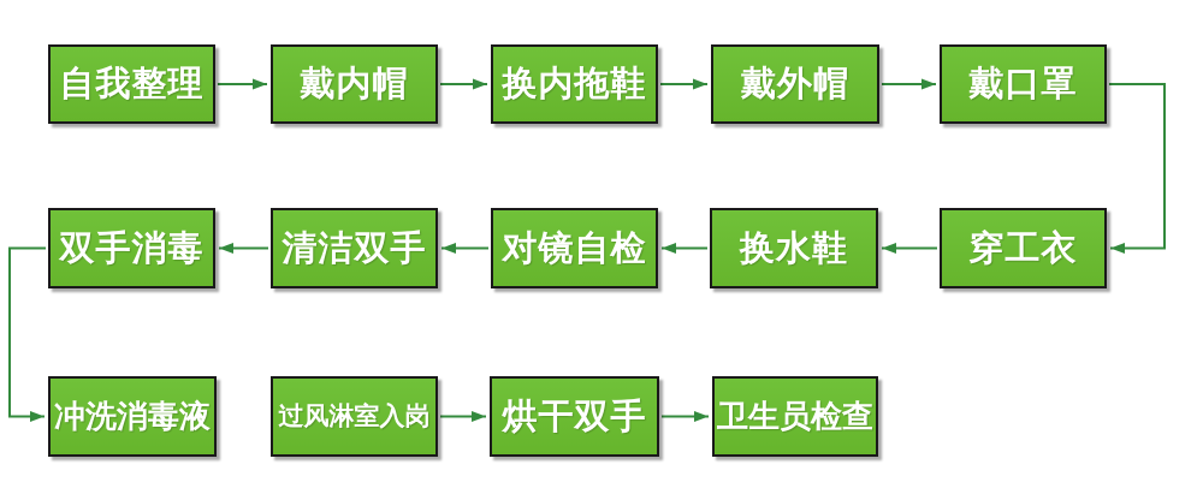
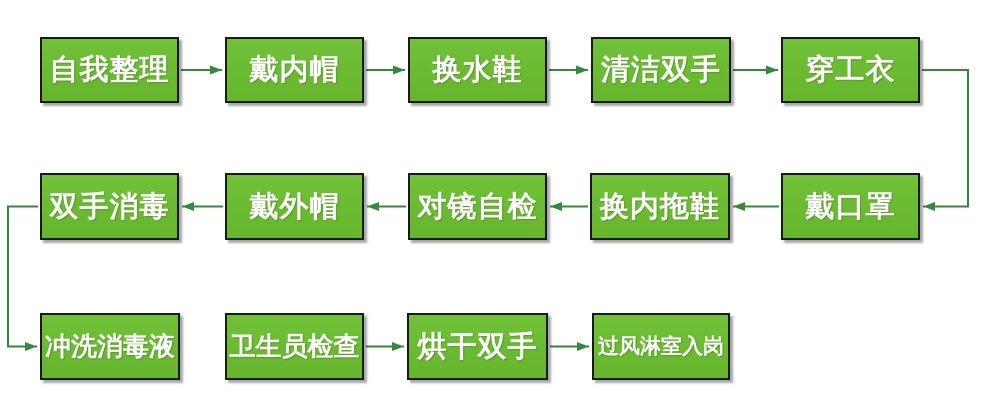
  自我整理
  戴内帽
- 换内拖鞋
+ 换水鞋
- 戴外帽
+ 清洁双手
- 戴口罩
+ 穿工衣
  双手消毒
- 清洁双手
+ 戴外帽
  对镜自检
- 换水鞋
+ 换内拖鞋
- 穿工衣
+ 戴口罩
  冲洗消毒液
- 过风淋室入岗
+ 卫生员检查
  烘干双手
- 卫生员检查
+ 过风淋室入岗
